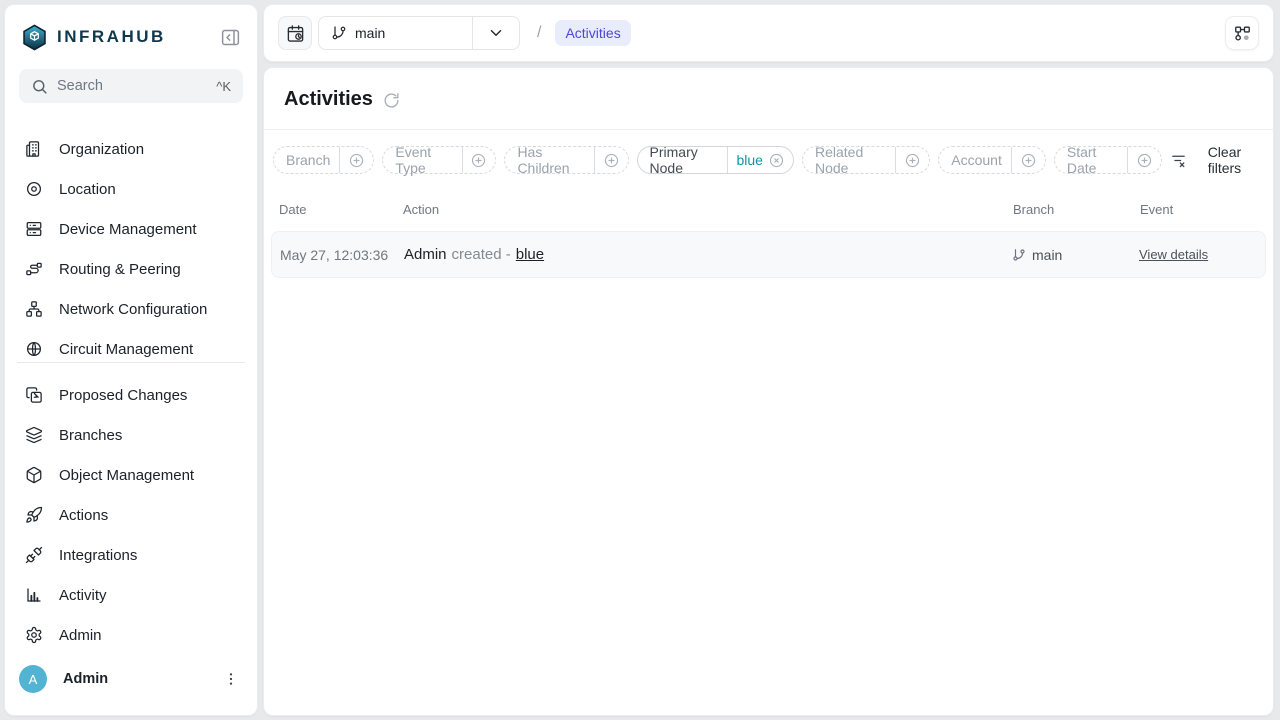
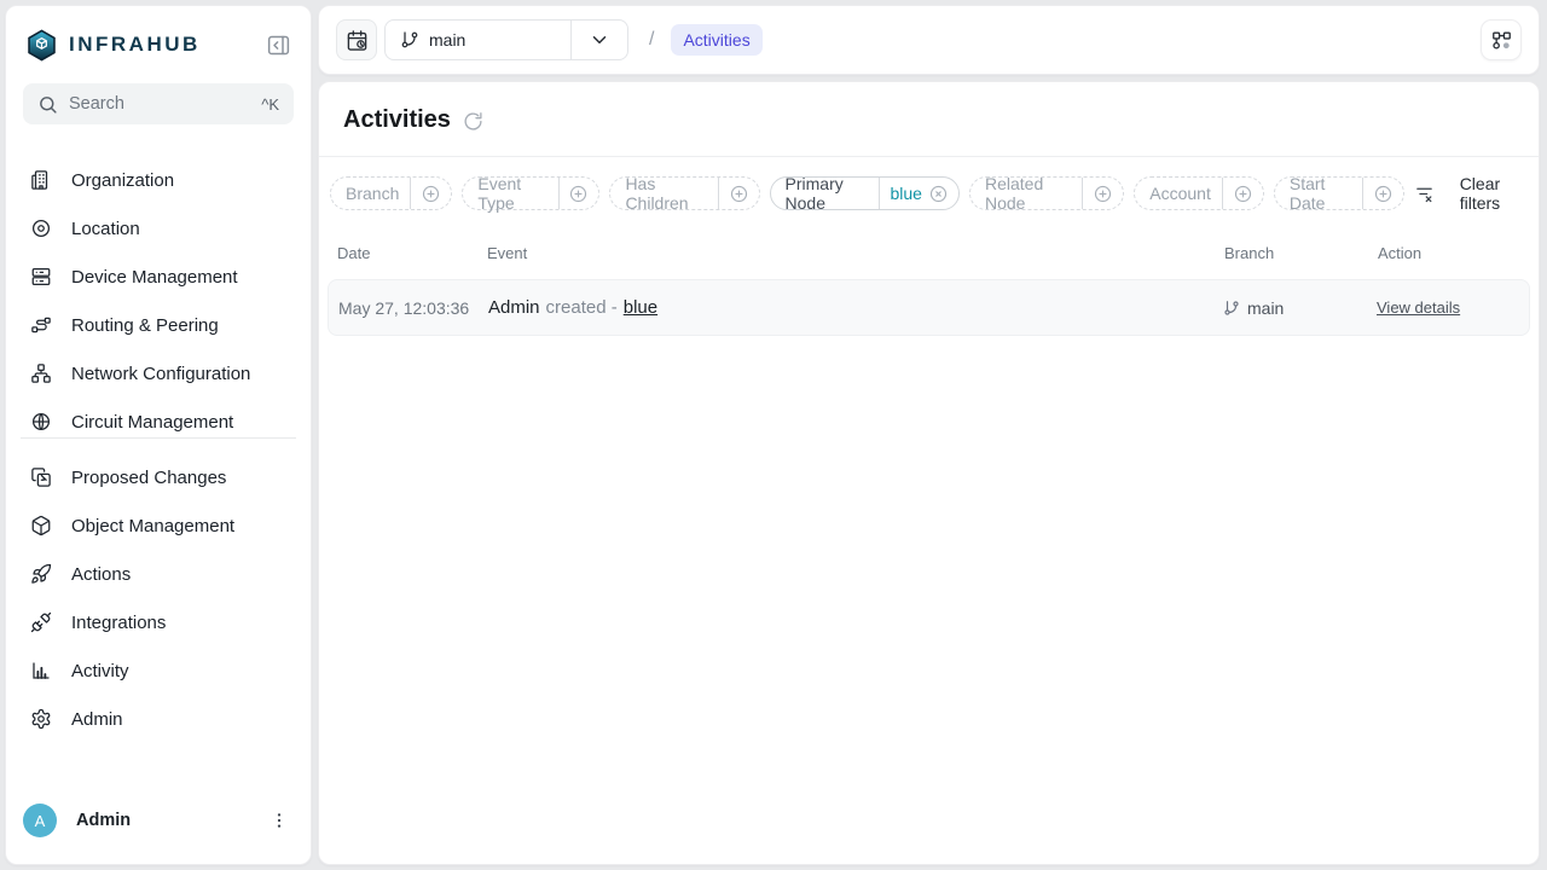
  INFRAHUB
  Search
  ^K
  Organization
  Location
  Device Management
  Routing & Peering
  Network Configuration
  Circuit Management
  Proposed Changes
- Branches
  Object Management
  Actions
  Integrations
  Activity
  Admin
  A
  Admin
  main
  /
  Activities
  Activities
  Branch
  Event Type
  Has Children
  Primary Node
  blue
  Related Node
  Account
  Start Date
  Clear filters
  Date
- Action
+ Event
  Branch
- Event
+ Action
  May 27, 12:03:36
  Admin
  created -
  blue
  main
  View details
